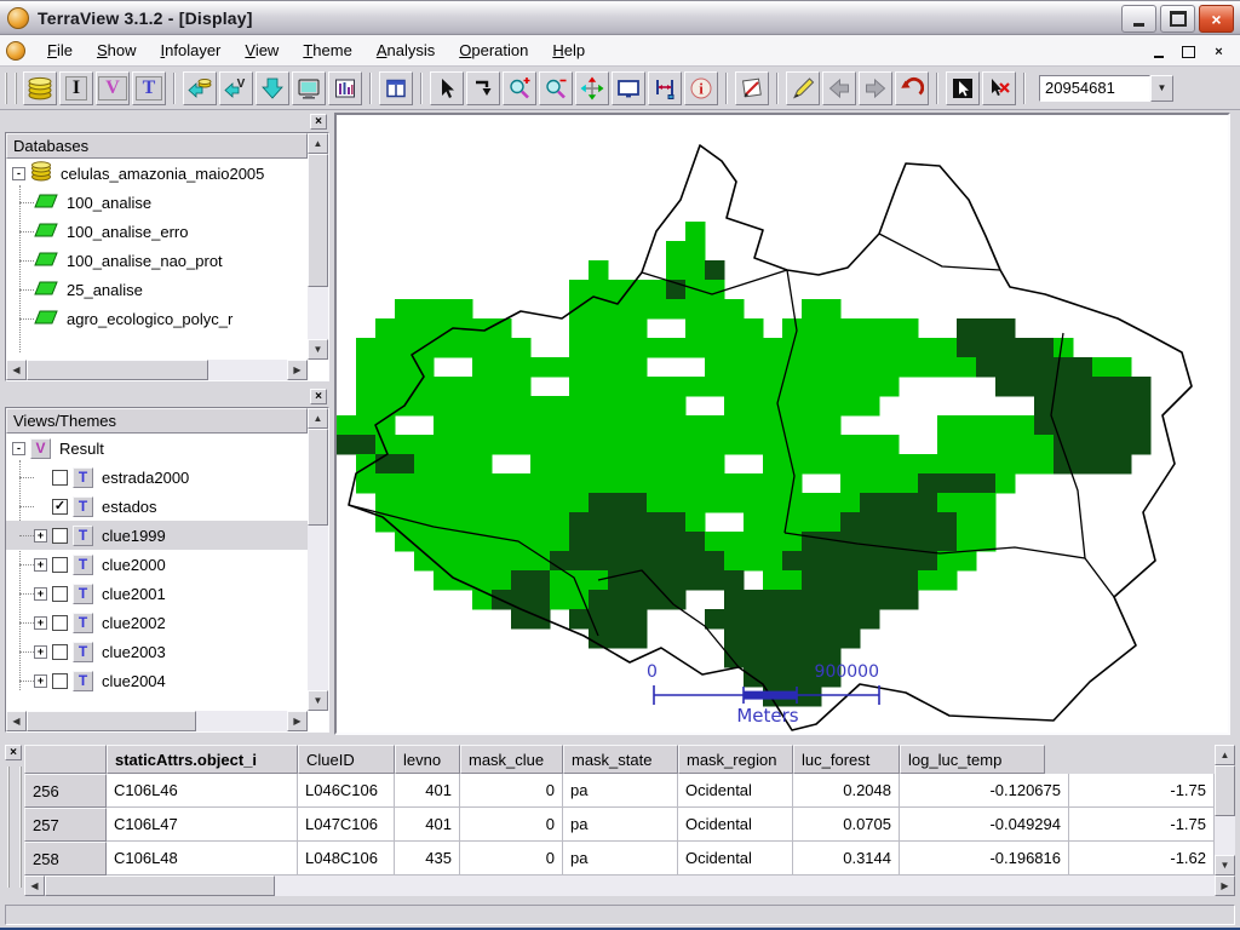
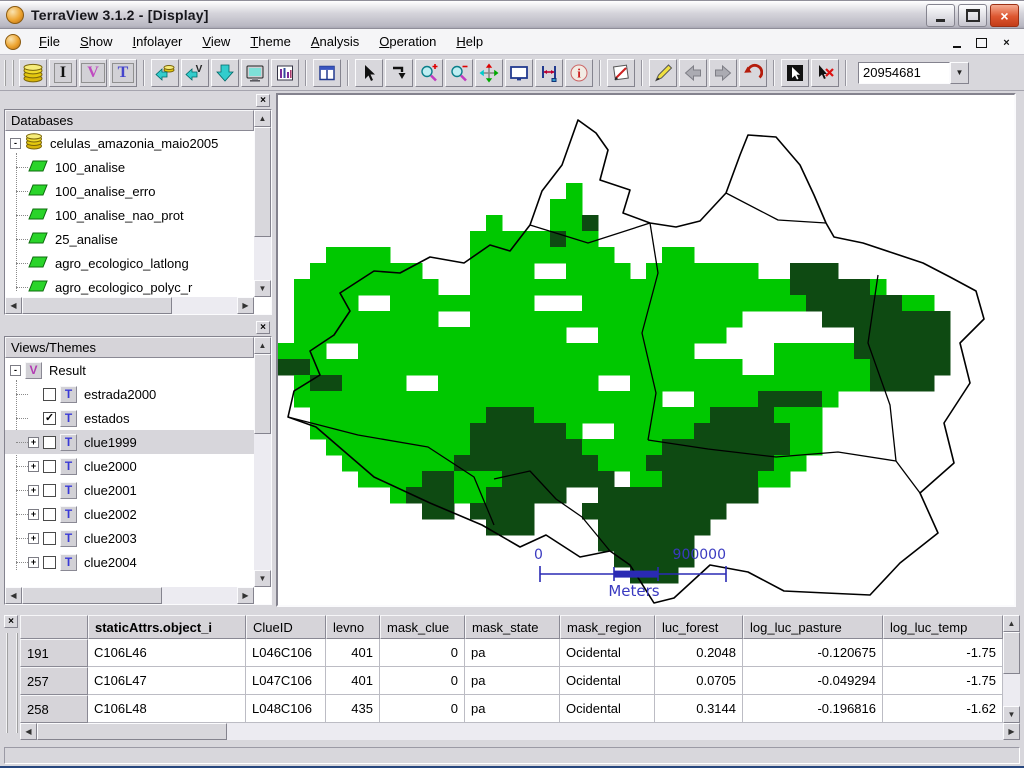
  TerraView 3.1.2 - [Display]
  ×
  File
  Show
  Infolayer
  View
  Theme
  Analysis
  Operation
  Help
  ×
  I
  V
  T
  V
  i
  20954681
  ▼
  ×
  Databases
  -
  celulas_amazonia_maio2005
  100_analise
  100_analise_erro
  100_analise_nao_prot
  25_analise
+ agro_ecologico_latlong
  agro_ecologico_polyc_r
  ▲
  ▼
  ◀
  ▶
  ×
  Views/Themes
  -
  V
  Result
  T
  estrada2000
  ✓
  T
  estados
  +
  T
  clue1999
  +
  T
  clue2000
  +
  T
  clue2001
  +
  T
  clue2002
  +
  T
  clue2003
  +
  T
  clue2004
  ▲
  ▼
  ◀
  ▶
  0
  900000
  Meters
  ×
  staticAttrs.object_i
  ClueID
  levno
  mask_clue
  mask_state
  mask_region
  luc_forest
+ log_luc_pasture
  log_luc_temp
- 256
+ 191
  C106L46
  L046C106
  401
  0
  pa
  Ocidental
  0.2048
  -0.120675
  -1.75
  257
  C106L47
  L047C106
  401
  0
  pa
  Ocidental
  0.0705
  -0.049294
  -1.75
  258
  C106L48
  L048C106
  435
  0
  pa
  Ocidental
  0.3144
  -0.196816
  -1.62
  ▲
  ▼
  ◀
  ▶
